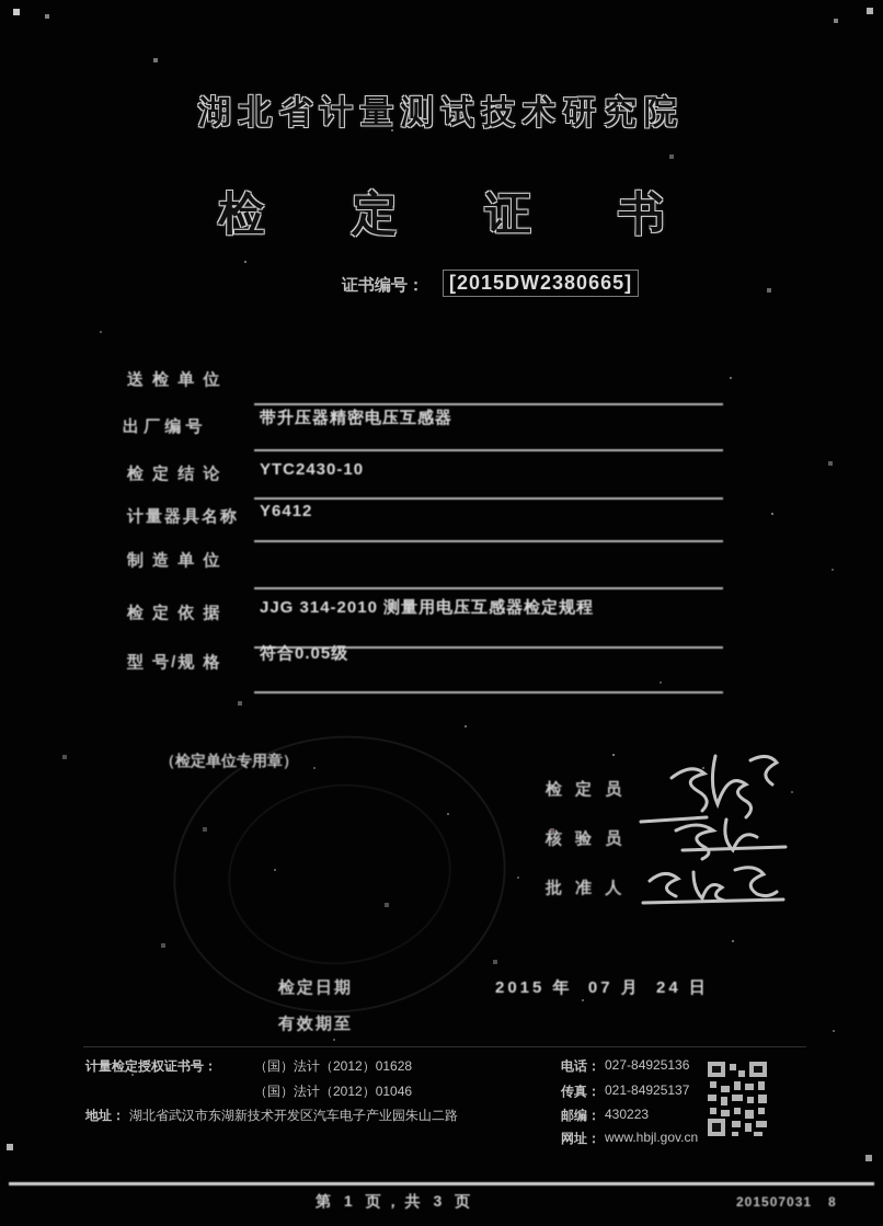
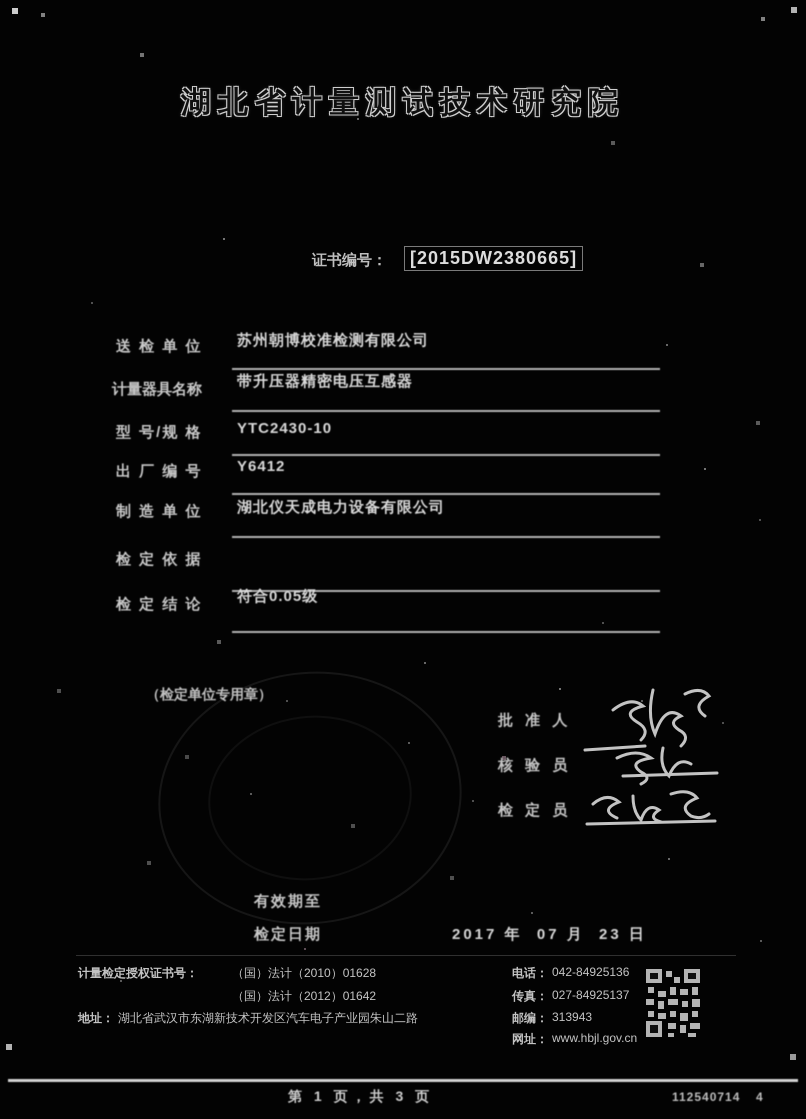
  湖北省计量测试技术研究院
- 检 定 证 书
  证书编号：
  [2015DW2380665]
  送 检 单 位
+ 苏州朝博校准检测有限公司
- 出 厂 编 号
+ 计量器具名称
  带升压器精密电压互感器
- 检 定 结 论
+ 型 号/规 格
  YTC2430-10
- 计量器具名称
+ 出 厂 编 号
  Y6412
  制 造 单 位
+ 湖北仪天成电力设备有限公司
  检 定 依 据
- JJG 314-2010 测量用电压互感器检定规程
- 型 号/规 格
+ 检 定 结 论
  符合0.05级
  （检定单位专用章）
- 检 定 员
+ 批 准 人
  核 验 员
- 批 准 人
+ 检 定 员
- 检定日期
+ 有效期至
- 2015 年 07 月 24 日
- 有效期至
+ 检定日期
+ 2017 年 07 月 23 日
  计量检定授权证书号：
- （国）法计（2012）01628
+ （国）法计（2010）01628
- （国）法计（2012）01046
+ （国）法计（2012）01642
  地址：
  湖北省武汉市东湖新技术开发区汽车电子产业园朱山二路
  电话：
- 027-84925136
+ 042-84925136
  传真：
- 021-84925137
+ 027-84925137
  邮编：
- 430223
+ 313943
  网址：
  www.hbjl.gov.cn
  第 1 页，共 3 页
- 201507031
+ 112540714
- 8
+ 4
